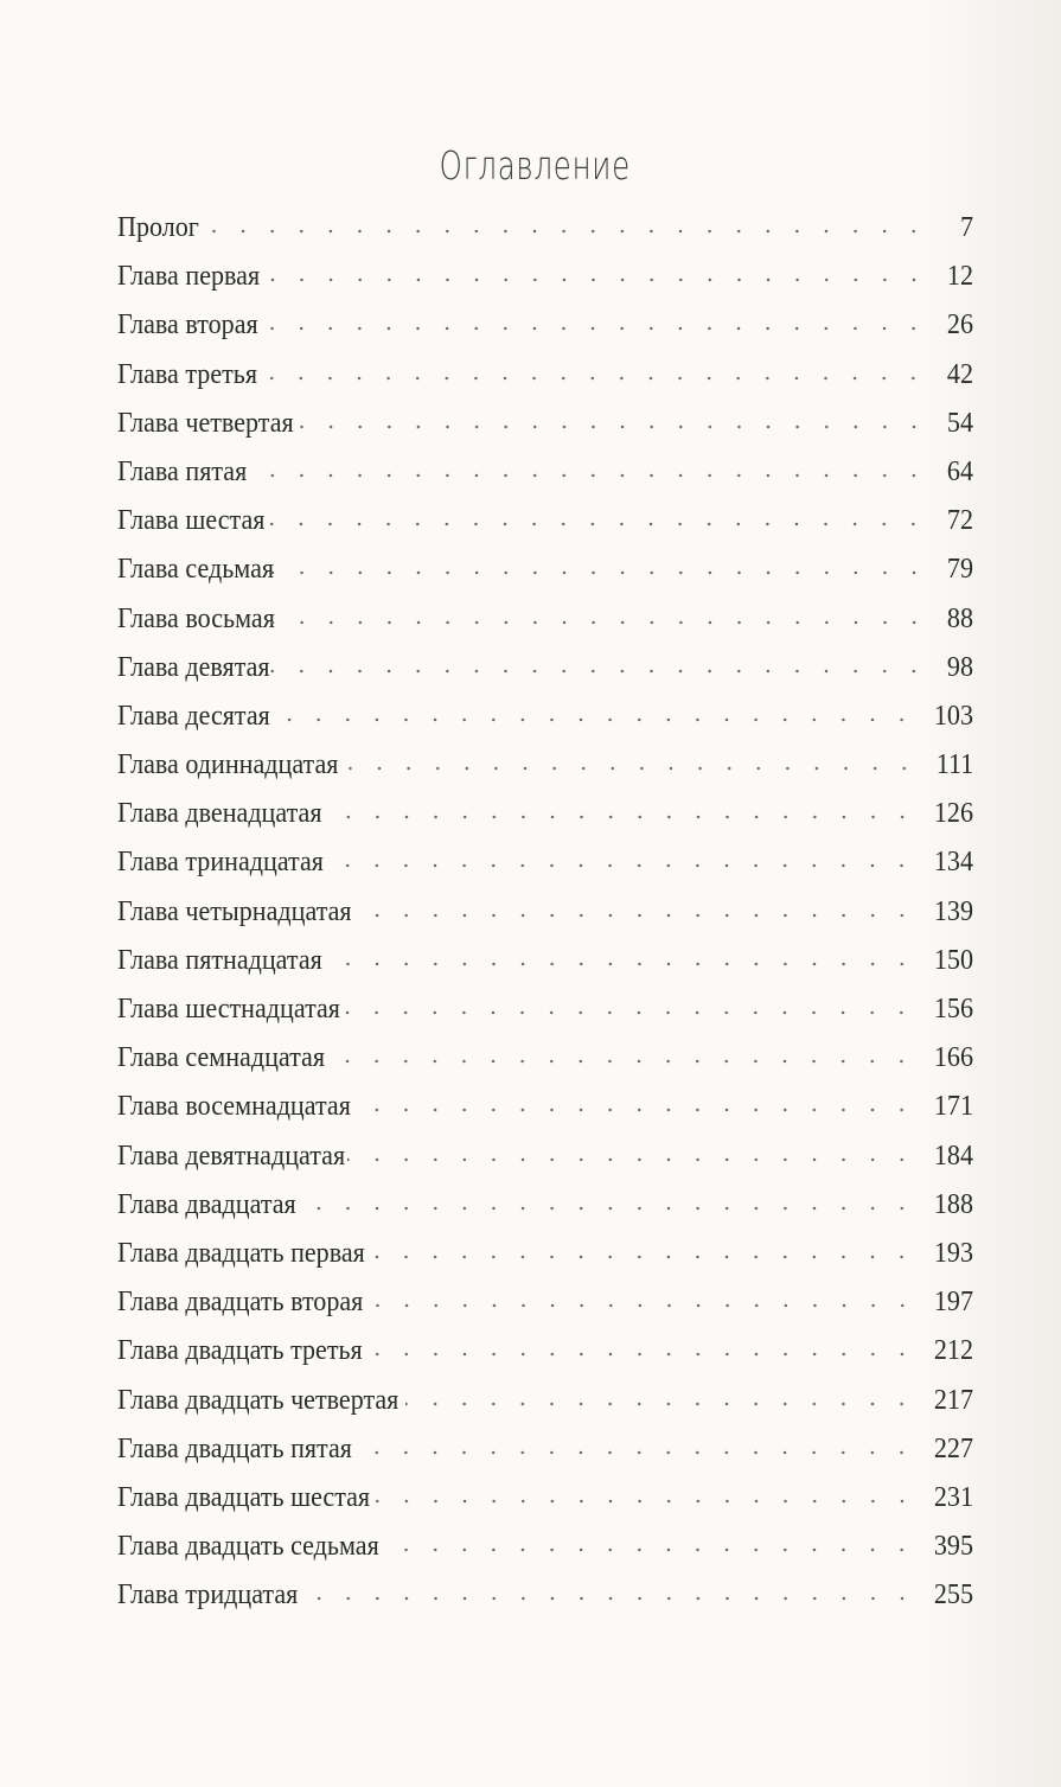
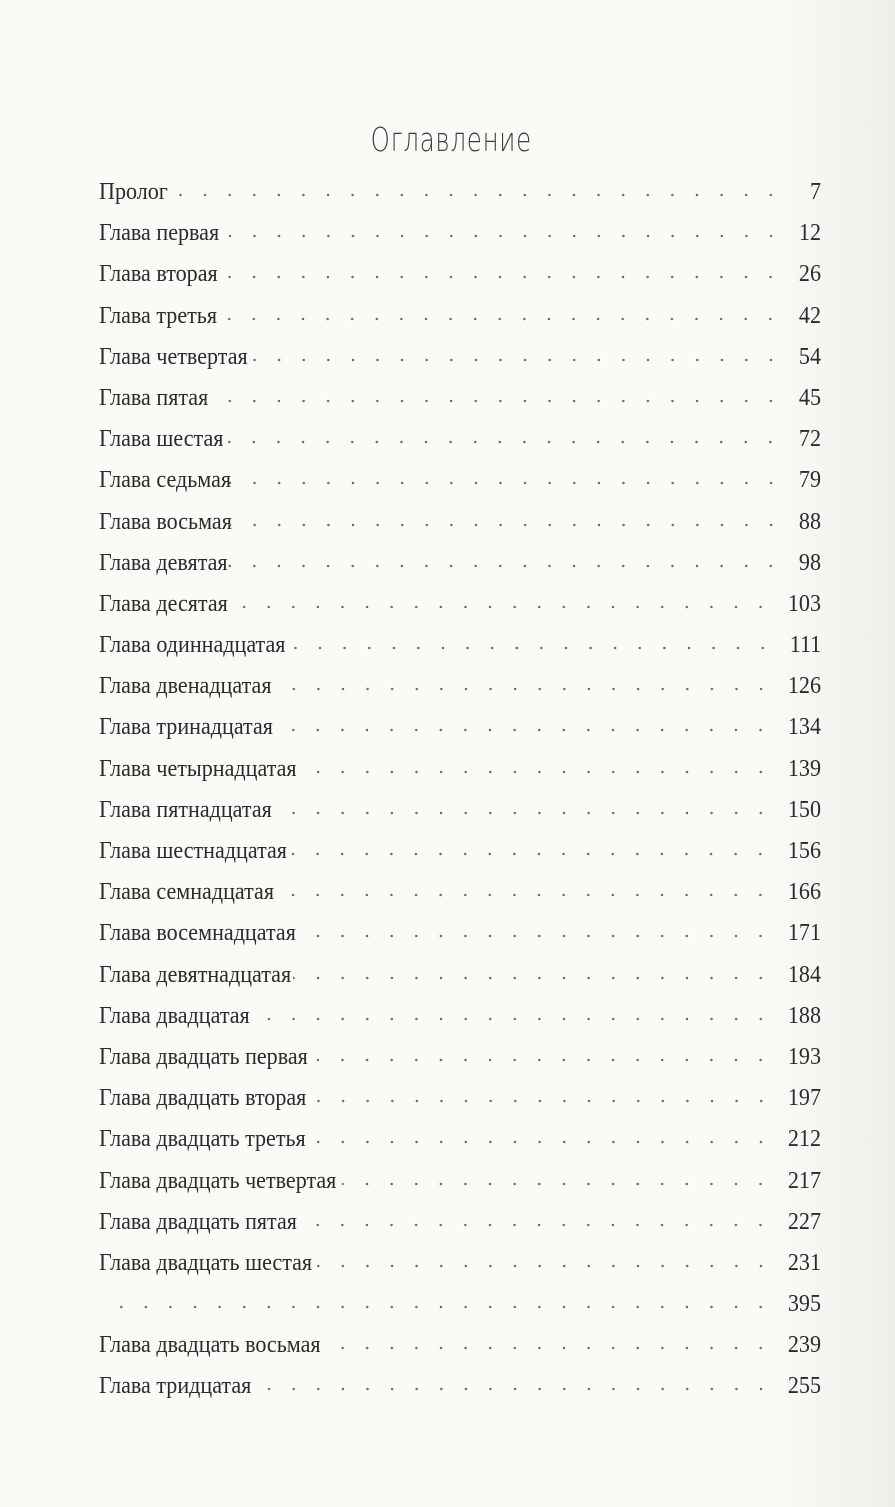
  Оглавление
  Проло
  7
  Глава перва
  12
  Глава втора
  26
  Глава треть
  42
  Глава четвертая
  54
  Глава пята
- 64
+ 45
  Глава шестая
  72
  Глава седьмая
  79
  Глава восьмая
  88
  Глава девятая
  98
  Глава десятая
  103
  Глава одиннадцатая
  111
  Глава двенадцатая
  126
  Глава тринадцатая
  134
  Глава четырнадцатая
  139
  Глава пятнадцатая
  150
  Глава шестнадцатая
  156
  Глава семнадцатая
  166
  Глава восемнадцатая
  171
  Глава девятнадцатая
  184
  Глава двадцатая
  188
  Глава двадцать первая
  193
  Глава двадцать вторая
  197
  Глава двадцать третья
  212
  Глава двадцать четвертая
  217
  Глава двадцать пятая
  227
  Глава двадцать шестая
  231
- Глава двадцать седьмая
  395
+ Глава двадцать восьмая
+ 239
  Глава тридцатая
  255
